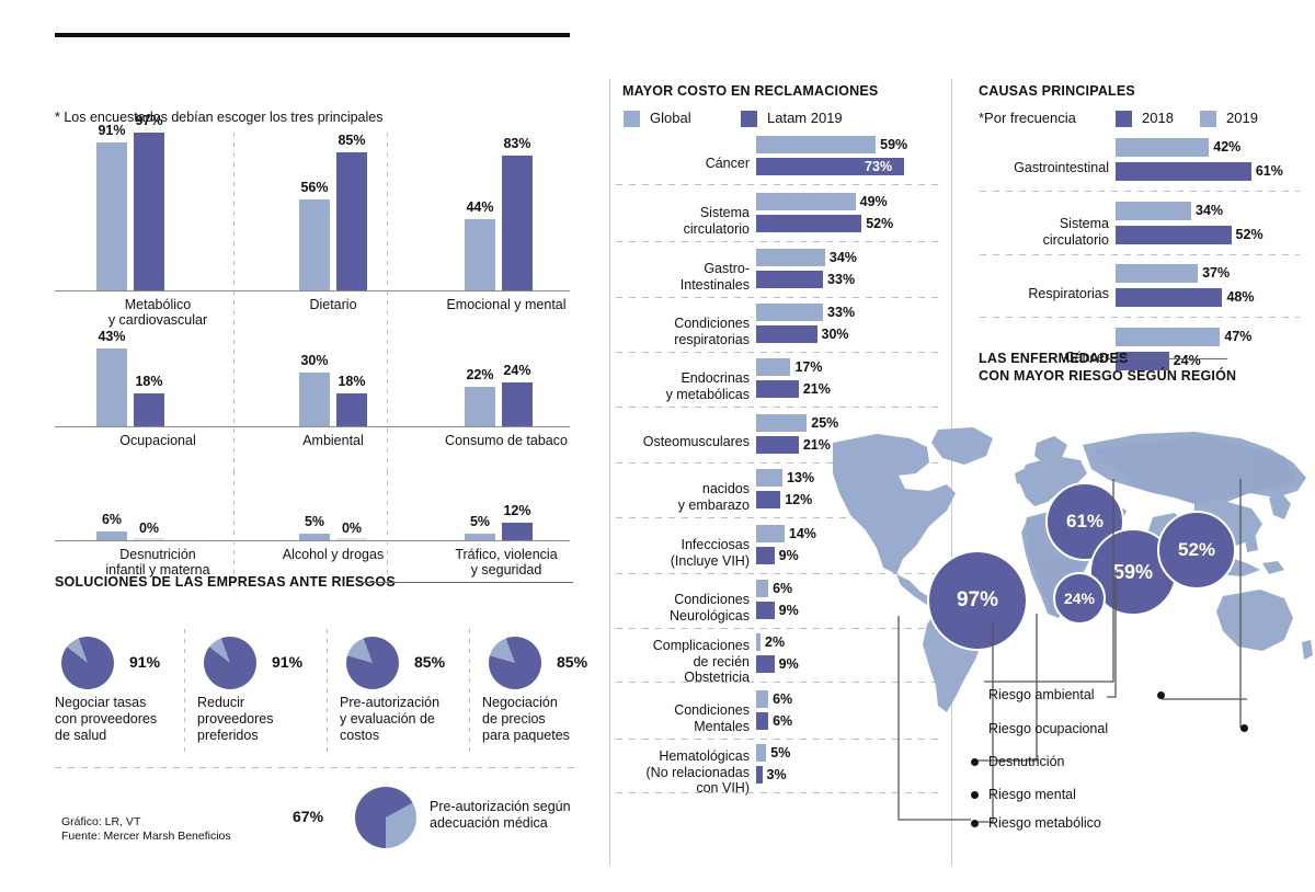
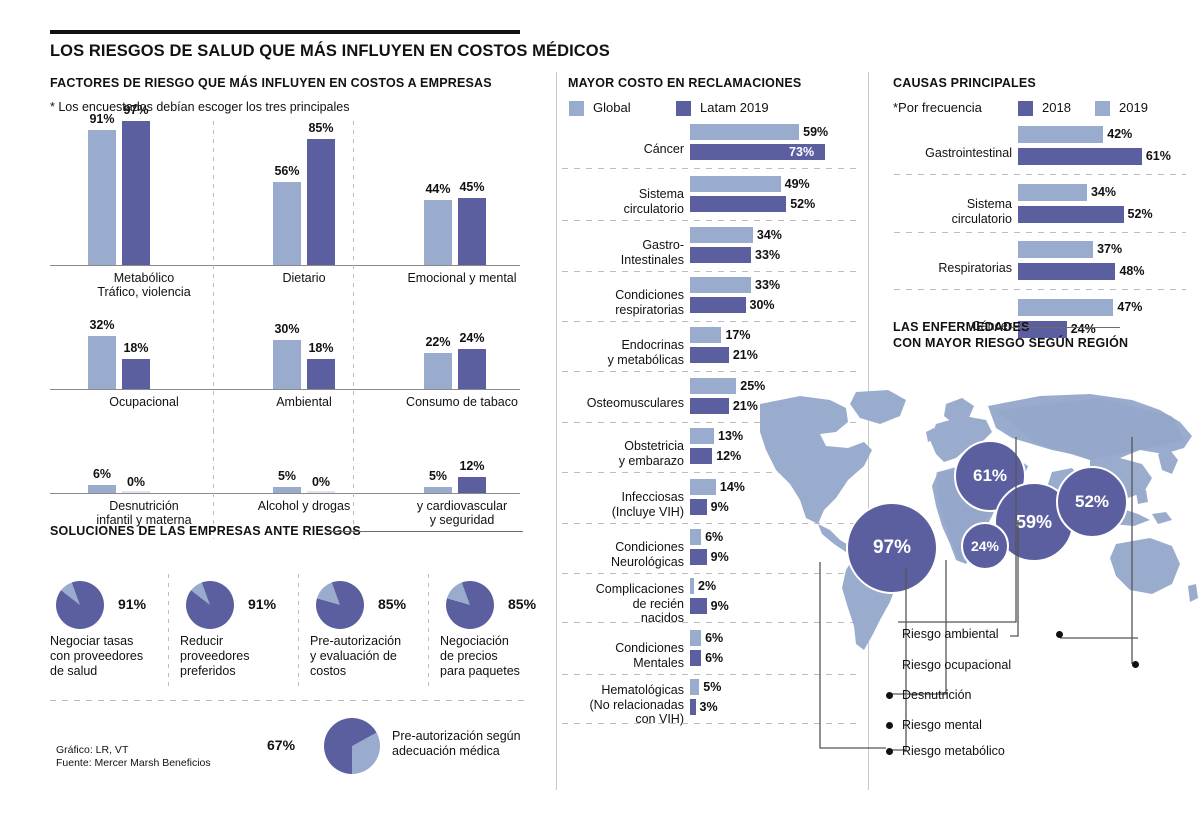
+ LOS RIESGOS DE SALUD QUE MÁS INFLUYEN EN COSTOS MÉDICOS
+ FACTORES DE RIESGO QUE MÁS INFLUYEN EN COSTOS A EMPRESAS
  * Los encuestados debían escoger los tres principales
  91%
  97%
  Metabólico
- y cardiovascular
+ Tráfico, violencia
  56%
  85%
  Dietario
  44%
- 83%
+ 45%
  Emocional y mental
- 43%
+ 32%
  18%
  Ocupacional
  30%
  18%
  Ambiental
  22%
  24%
  Consumo de tabaco
  6%
  0%
  Desnutrición
  infantil y materna
  5%
  0%
  Alcohol y drogas
  5%
  12%
- Tráfico, violencia
+ y cardiovascular
  y seguridad
  SOLUCIONES DE LAS EMPRESAS ANTE RIE
  91%
  Negociar tasas
  con proveedores
  de salud
  91%
  Reducir
  proveedores
  preferidos
  85%
  Pre-autorización
  y evaluación de
  costos
  85%
  Negociación
  de precios
  para paquetes
  67%
  Pre-autorización según
  adecuación médica
  Gráfico: LR, VT
  Fuente: Mercer Marsh Beneficios
  MAYOR COSTO EN RECLAMACIONES
  Global
  Latam 2019
  59%
  73%
  Cáncer
  49%
  52%
  Sistema
  circulatorio
  34%
  33%
  Gastro-
  Intestinales
  33%
  30%
  Condiciones
  respiratorias
  17%
  21%
  Endocrinas
  y metabólicas
  25%
  21%
  Osteomusculares
  13%
  12%
- nacidos
+ Obstetricia
  y embarazo
  14%
  9%
  Infecciosas
  (Incluye VIH)
  6%
  9%
  Condiciones
  Neurológicas
  2%
  9%
  Complicaciones
  de recién
- Obstetricia
+ nacidos
  6%
  6%
  Condiciones
  Mentales
  5%
  3%
  Hematológicas
  (No relacionadas
  con VIH)
  CAUSAS PRINCIPALES
  *Por frecuencia
  2018
  2019
  42%
  61%
  Gastrointestinal
  34%
  52%
  Sistema
  circulatorio
  37%
  48%
  Respiratorias
  47%
  24%
  Cáncer
  LAS ENFERMEDAD
  CON MAYOR RIESGO SEGÚN REGIÓN
  97%
  61%
  59%
  52%
  24%
  Riesgo ambiental
  Riesgo ocupacional
  Desnutrición
  Riesgo mental
  Riesgo metabólico
